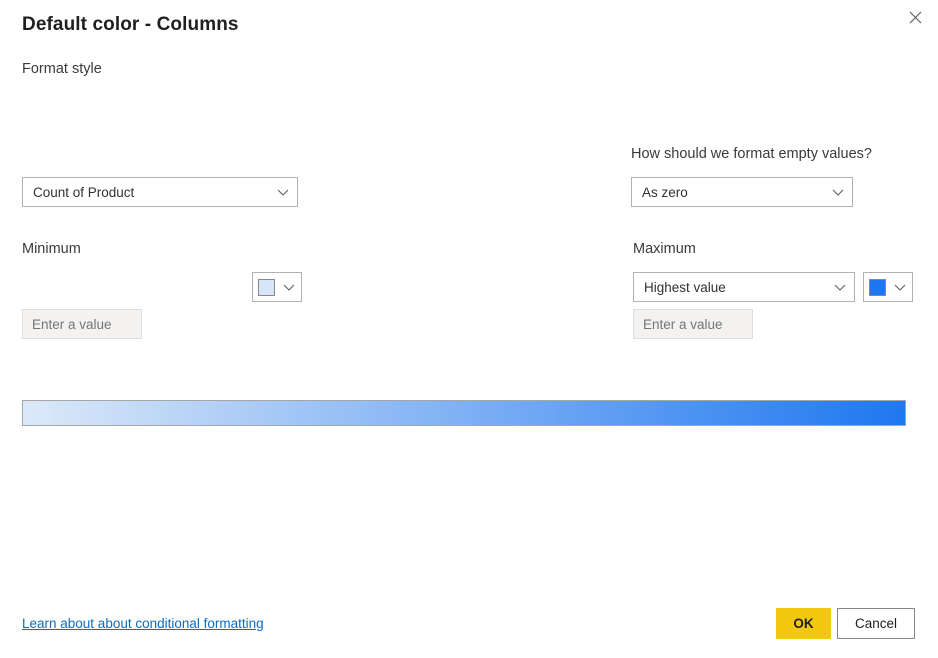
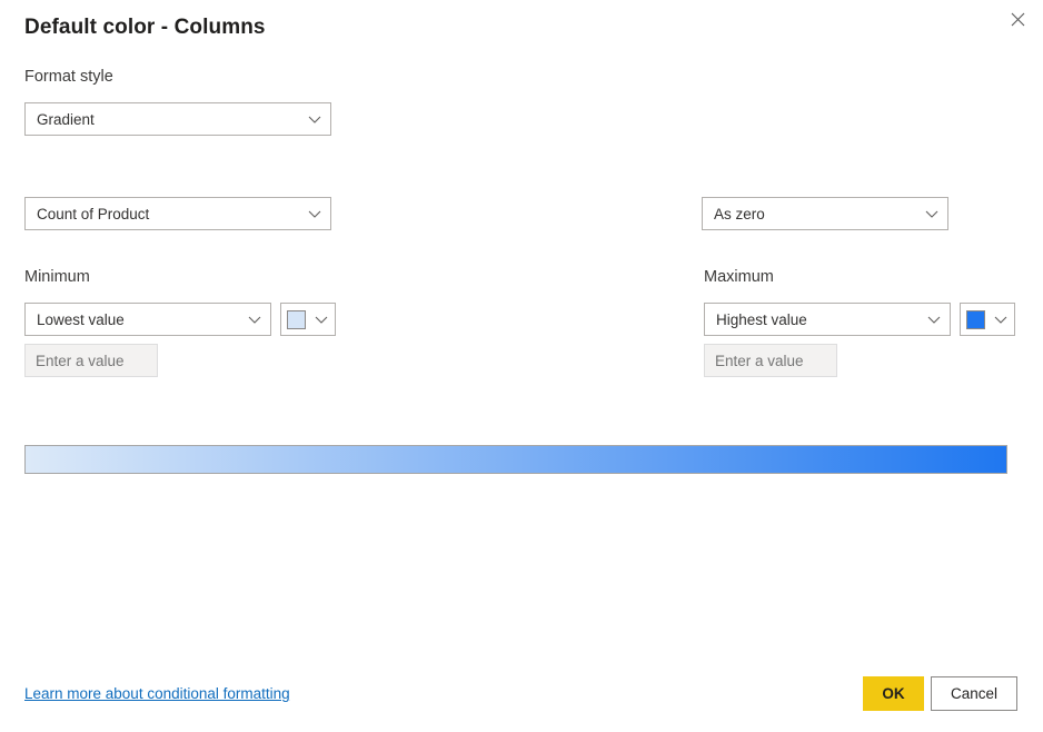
  Default color - Columns
  Format style
+ Gradient
  Count of Product
- How should we format empty values?
  As zero
  Minimum
+ Lowest value
  Enter a value
  Maximum
  Highest value
  Enter a value
- Learn about about conditional formatting
+ Learn more about conditional formatting
  OK
  Cancel
